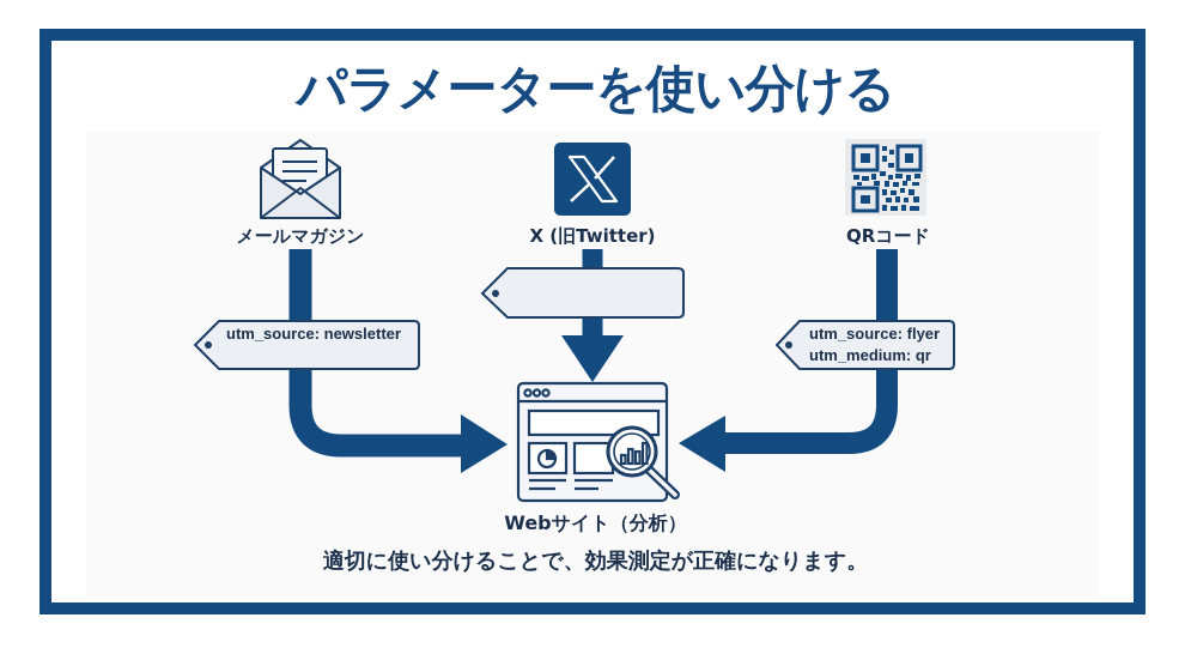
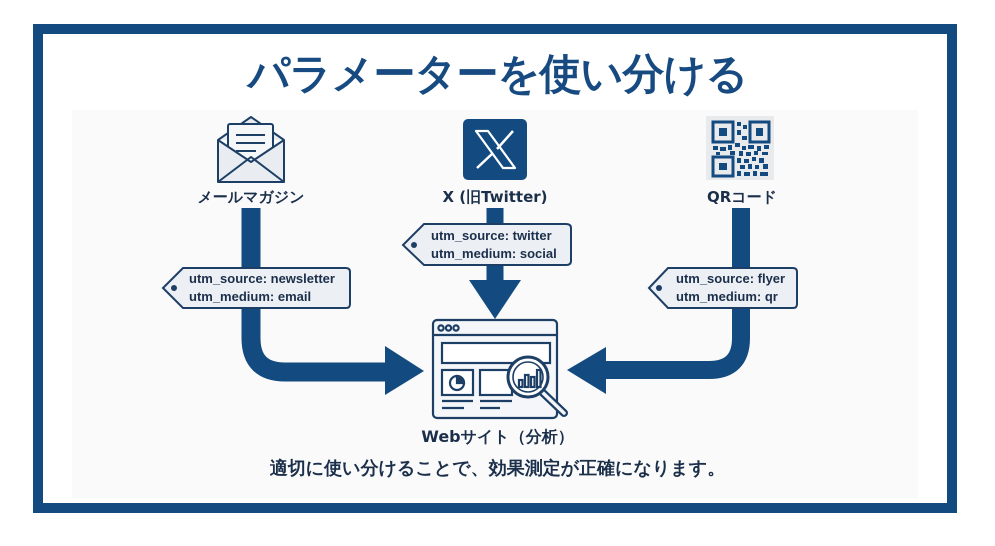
  パラメーターを使い分ける
  メールマガジン
  X (旧Twitter)
  QRコード
  utm_source: newsletter
+ utm_medium: email
+ utm_source: twitter
+ utm_medium: social
  utm_source: flyer
  utm_medium: qr
  Webサイト（分析）
  適切に使い分けることで、効果測定が正確になります。
